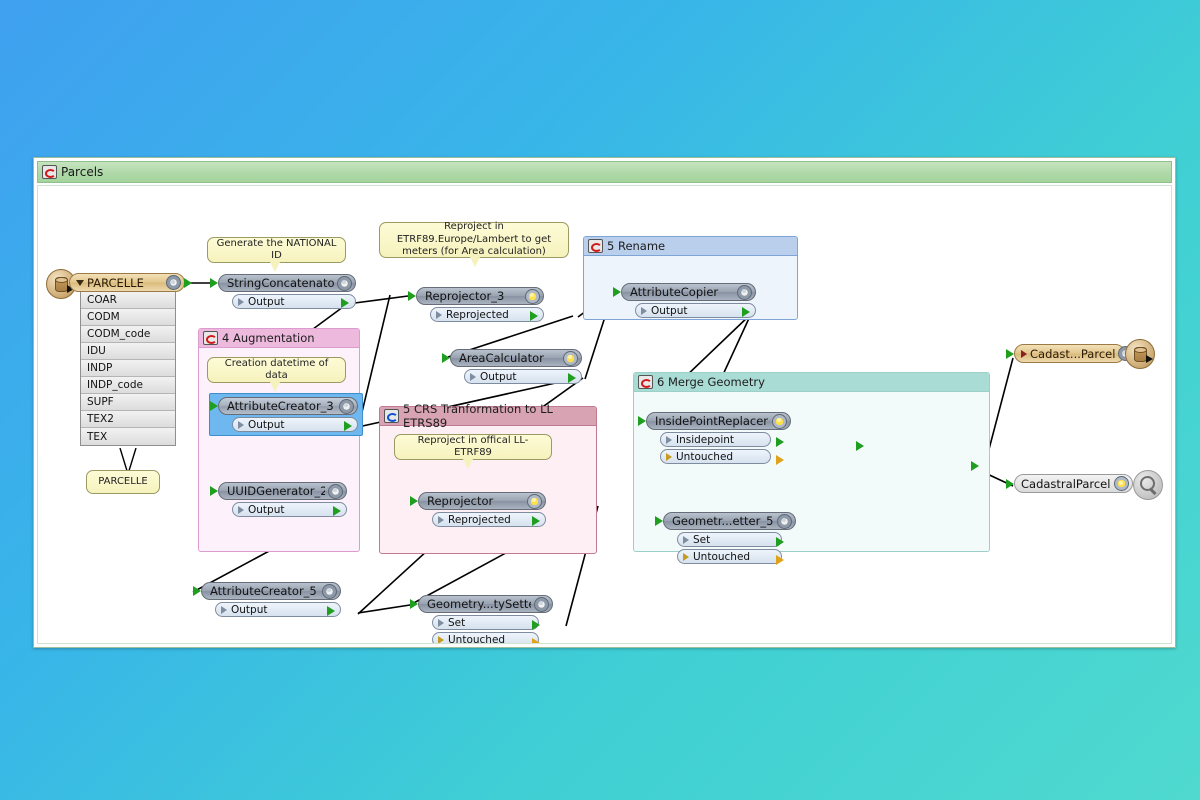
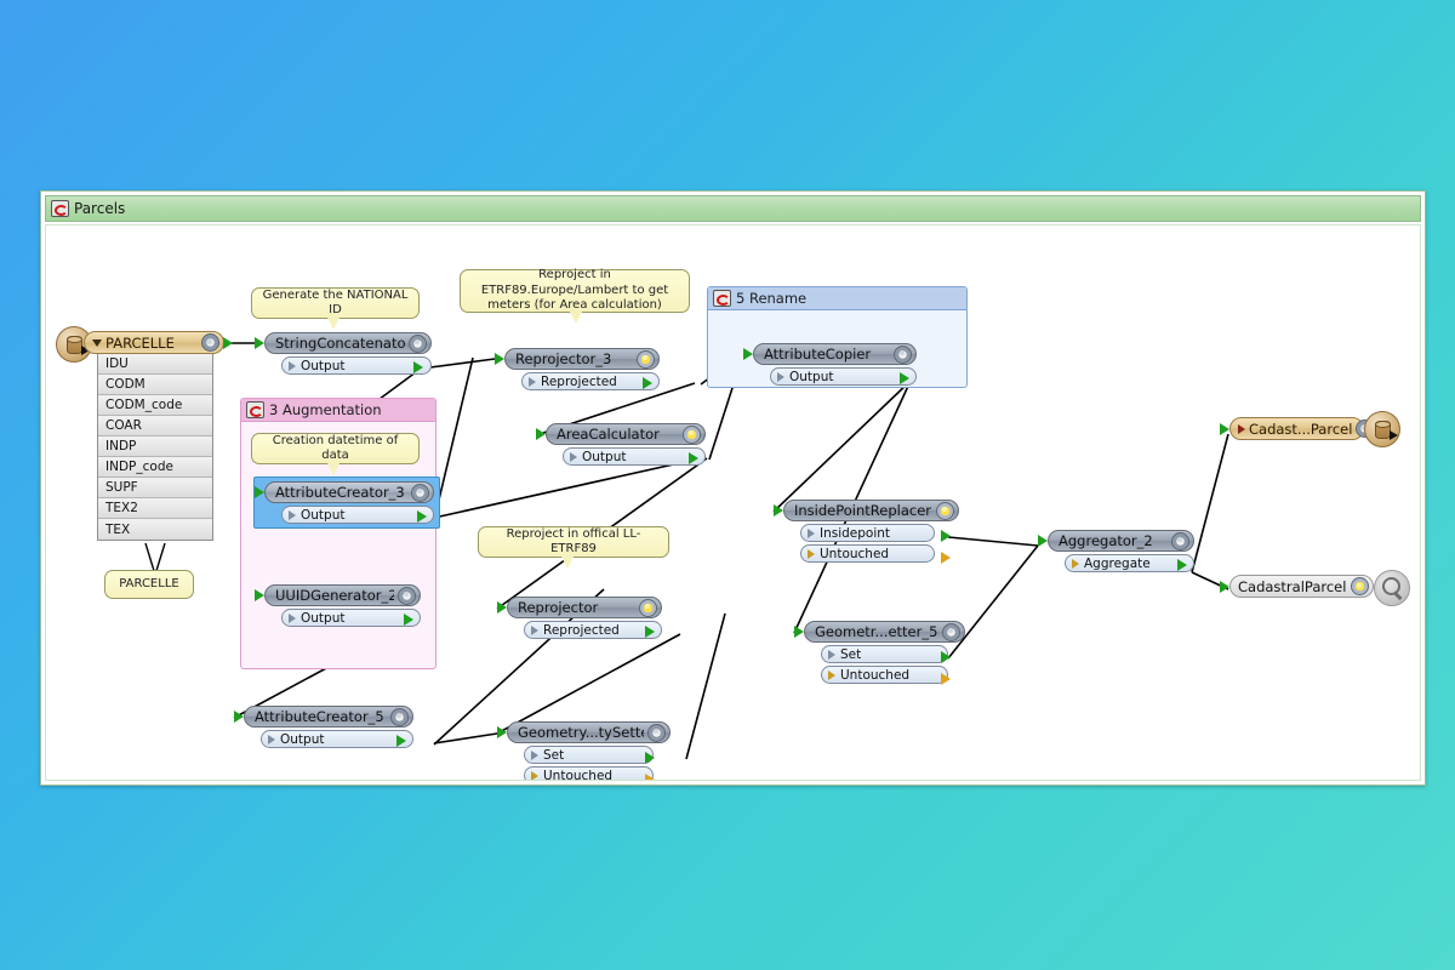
  Parcels
  5 Rename
- 4 Augmentation
+ 3 Augmentation
- 5 CRS Tranformation to LL ETRS89
- 6 Merge Geometry
  PARCELLE
- COAR
+ IDU
  CODM
  CODM_code
- IDU
+ COAR
  INDP
  INDP_code
  SUPF
  TEX2
  TEX
  PARCELLE
  Generate the NATIONAL ID
  Reproject in ETRF89.Europe/Lambert to get meters (for Area calculation)
  Creation datetime of data
  Reproject in offical LL-ETRF89
  StringConcatenato
  Output
  Reprojector_3
  Reprojected
  AttributeCopier
  Output
  AreaCalculator
  Output
  AttributeCreator_3
  Output
  UUIDGenerator_2
  Output
  Reprojector
  Reprojected
  InsidePointReplacer
  Insidepoint
  Untouched
  Geometr...etter_5
  Set
  Untouched
+ Aggregator_2
+ Aggregate
  AttributeCreator_5
  Output
  Geometry...tySett
  Set
  Untouched
  Cadast...Parcel
  CadastralParcel
